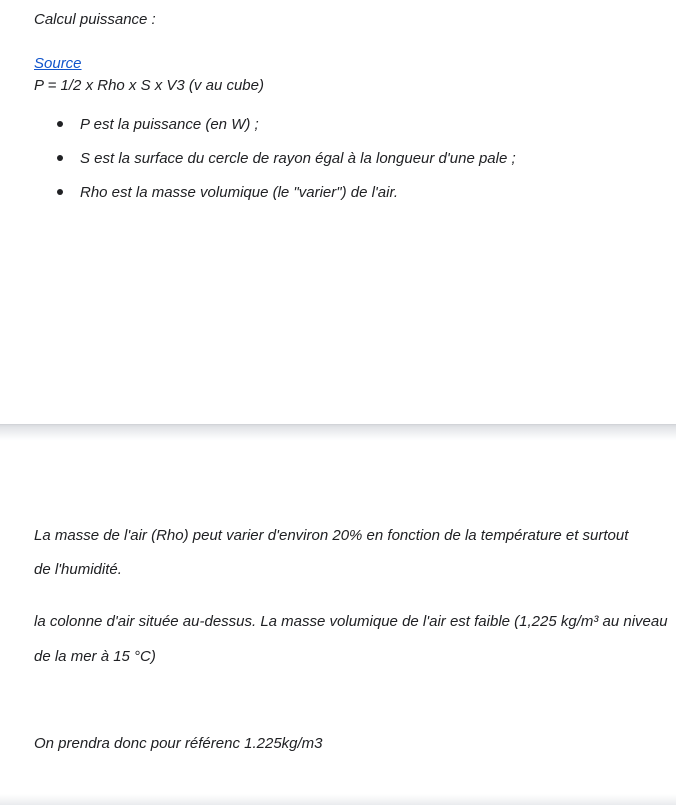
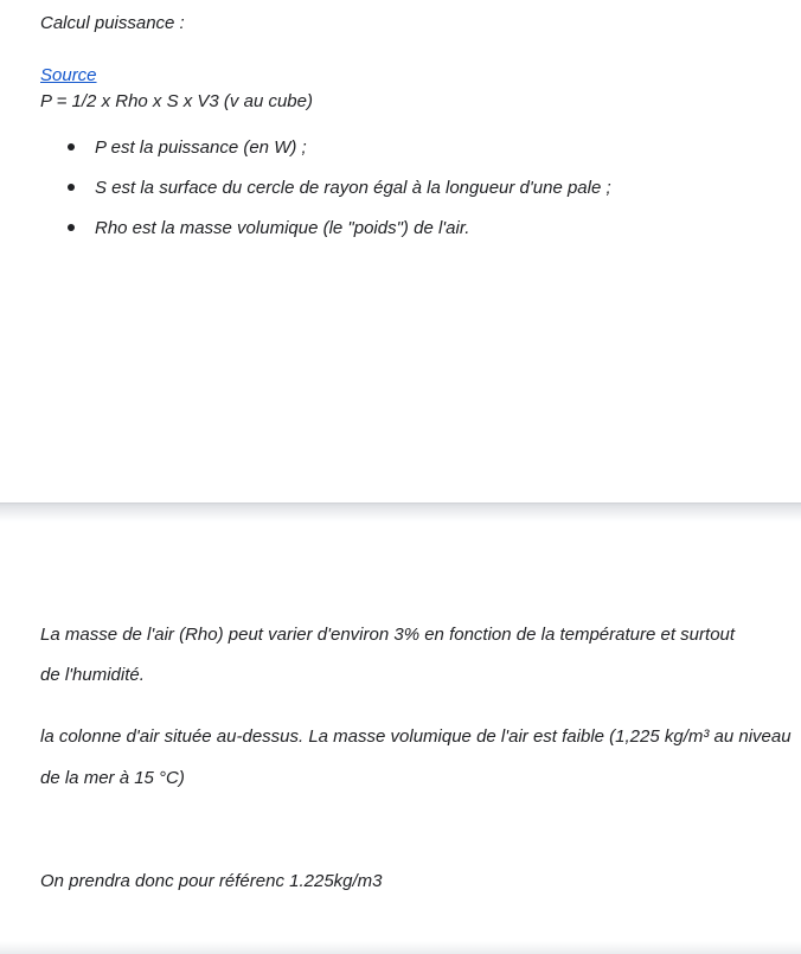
  Calcul puissance :
  Source
  P = 1/2 x Rho x S x V3 (v au cube)
  P est la puissance (en W) ;
  S est la surface du cercle de rayon égal à la longueur d'une pale ;
- Rho est la masse volumique (le "varier") de l'air.
+ Rho est la masse volumique (le "poids") de l'air.
- La masse de l'air (Rho) peut varier d'environ 20% en fonction de la température et surtout
+ La masse de l'air (Rho) peut varier d'environ 3% en fonction de la température et surtout
  de l'humidité.
  la colonne d'air située au-dessus. La masse volumique de l'air est faible (1,225 kg/m³ au niveau
  de la mer à 15 °C)
  On prendra donc pour référenc 1.225kg/m3
